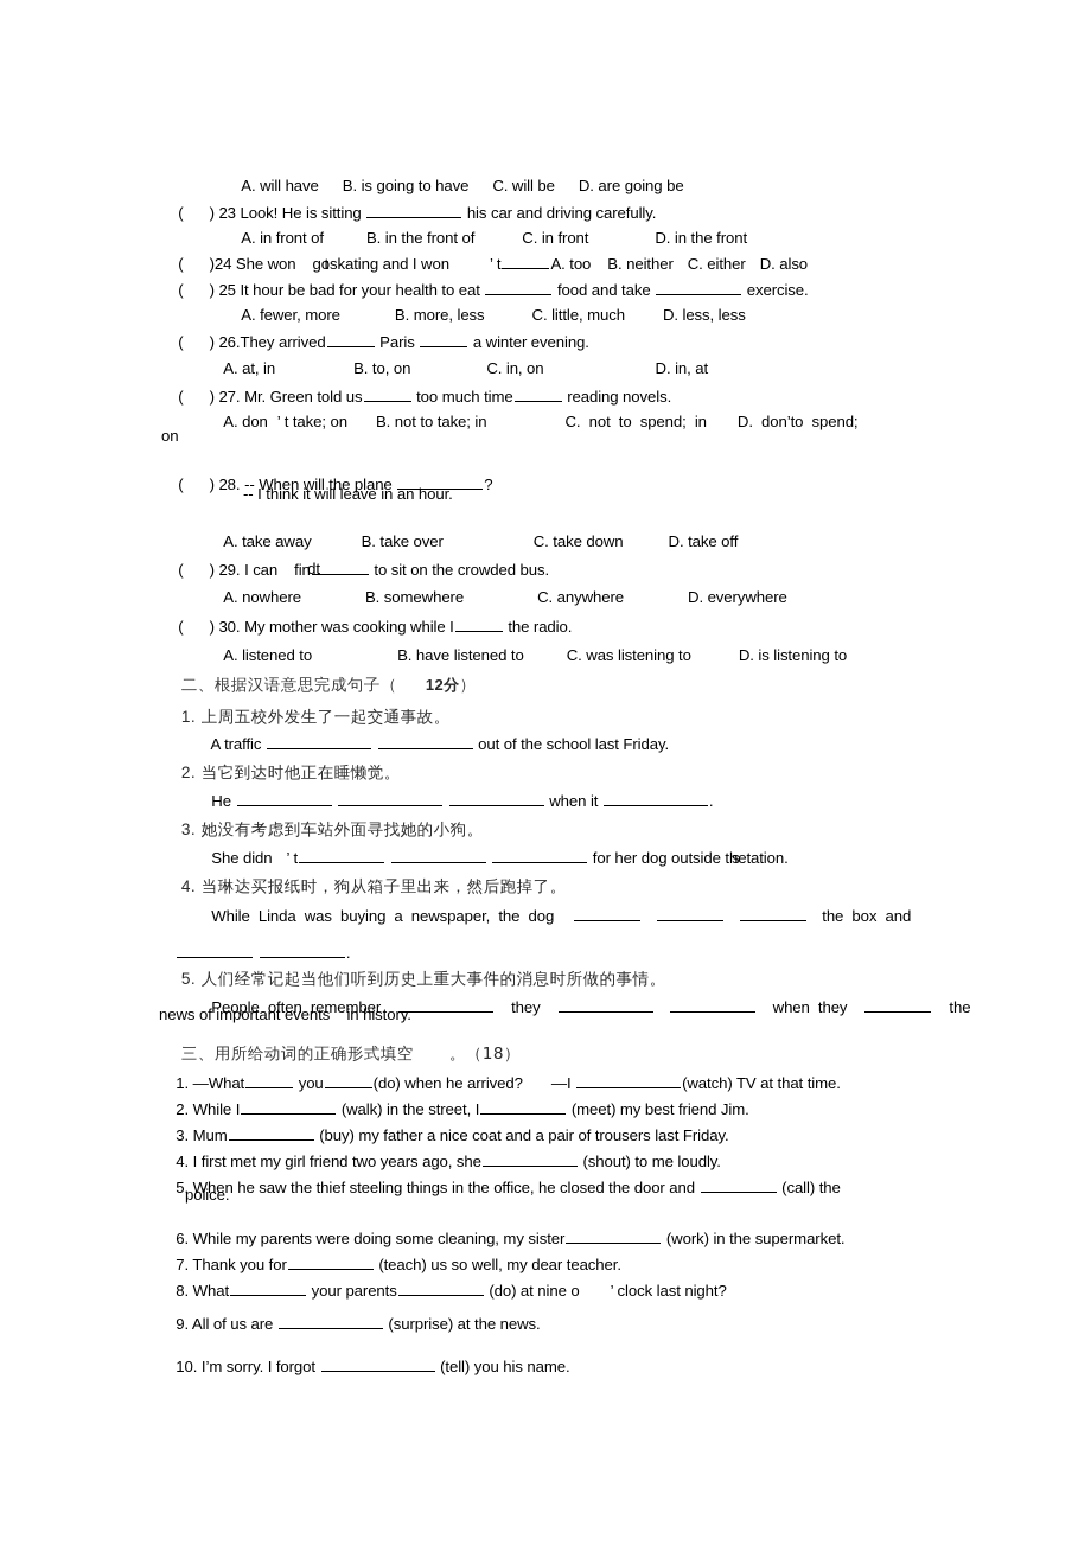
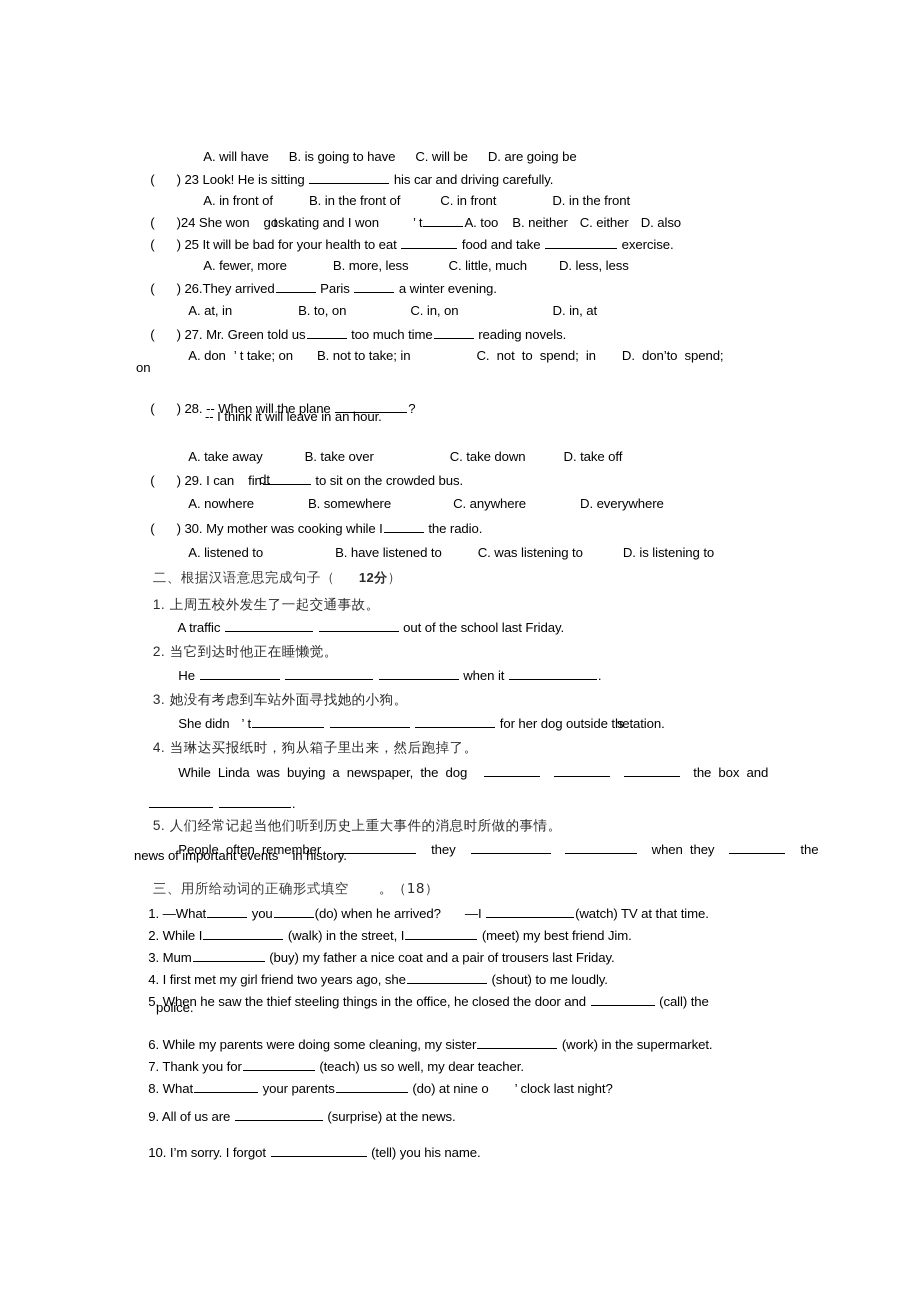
  A. will have B. is going to have C. will be D. are going be
  ( ) 23 Look! He is sitting his car and driving carefully.
  A. in front of B. in the front of C. in front D. in the front
  ( )24 She won go
  t
  skating and I won ’ t A. too B. neither C. either D. also
- ( ) 25 It hour be bad for your health to eat food and take exercise.
+ ( ) 25 It will be bad for your health to eat food and take exercise.
  A. fewer, more B. more, less C. little, much D. less, less
  ( ) 26.They arrived Paris a winter evening.
  A. at, in B. to, on C. in, on D. in, at
  ( ) 27. Mr. Green told us too much time reading novels.
  A. don ’ t take; on B. not to take; in C. not to spend; in D. don’to spend;
  on
  ( ) 28. -- When will the plane ?
  -- I think it will leave in an hour.
  A. take away B. take over C. take down D. take off
  ( ) 29. I can fin
  dt
  to sit on the crowded bus.
  A. nowhere B. somewhere C. anywhere D. everywhere
  ( ) 30. My mother was cooking while I the radio.
  A. listened to B. have listened to C. was listening to D. is listening to
  二、根据汉语意思完成句子（ 12分）
  1. 上周五校外发生了一起交通事故。
  A traffic out of the school last Friday.
  2. 当它到达时他正在睡懒觉。
  He when it .
  3. 她没有考虑到车站外面寻找她的小狗。
  She didn ’ t for her dog outside the
  s
  tation.
  4. 当琳达买报纸时，狗从箱子里出来，然后跑掉了。
  While Linda was buying a newspaper, the dog the box and
  .
  5. 人们经常记起当他们听到历史上重大事件的消息时所做的事情。
  People often remember they when they the
  news of important events in history.
  三、用所给动词的正确形式填空 。（18）
  1. —What you (do) when he arrived? —I (watch) TV at that time.
  2. While I (walk) in the street, I (meet) my best friend Jim.
  3. Mum (buy) my father a nice coat and a pair of trousers last Friday.
  4. I first met my girl friend two years ago, she (shout) to me loudly.
  5. When he saw the thief steeling things in the office, he closed the door and (call) the
  police.
  6. While my parents were doing some cleaning, my sister (work) in the supermarket.
  7. Thank you for (teach) us so well, my dear teacher.
  8. What your parents (do) at nine o ’ clock last night?
  9. All of us are (surprise) at the news.
  10. I’m sorry. I forgot (tell) you his name.
